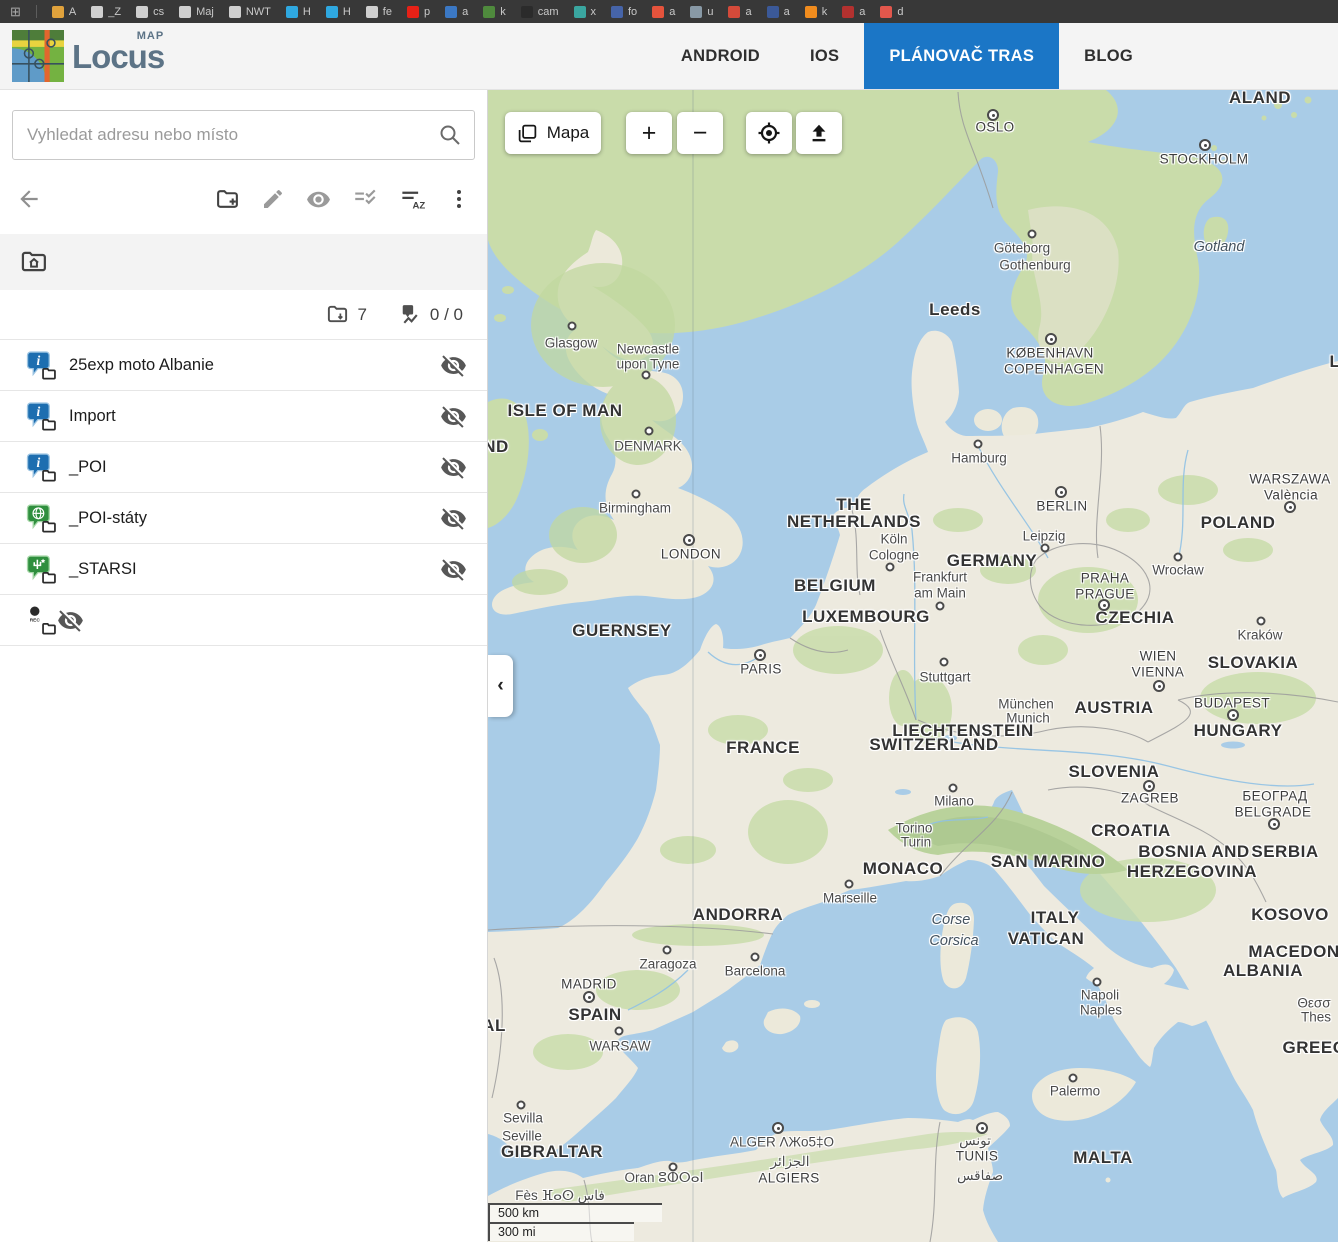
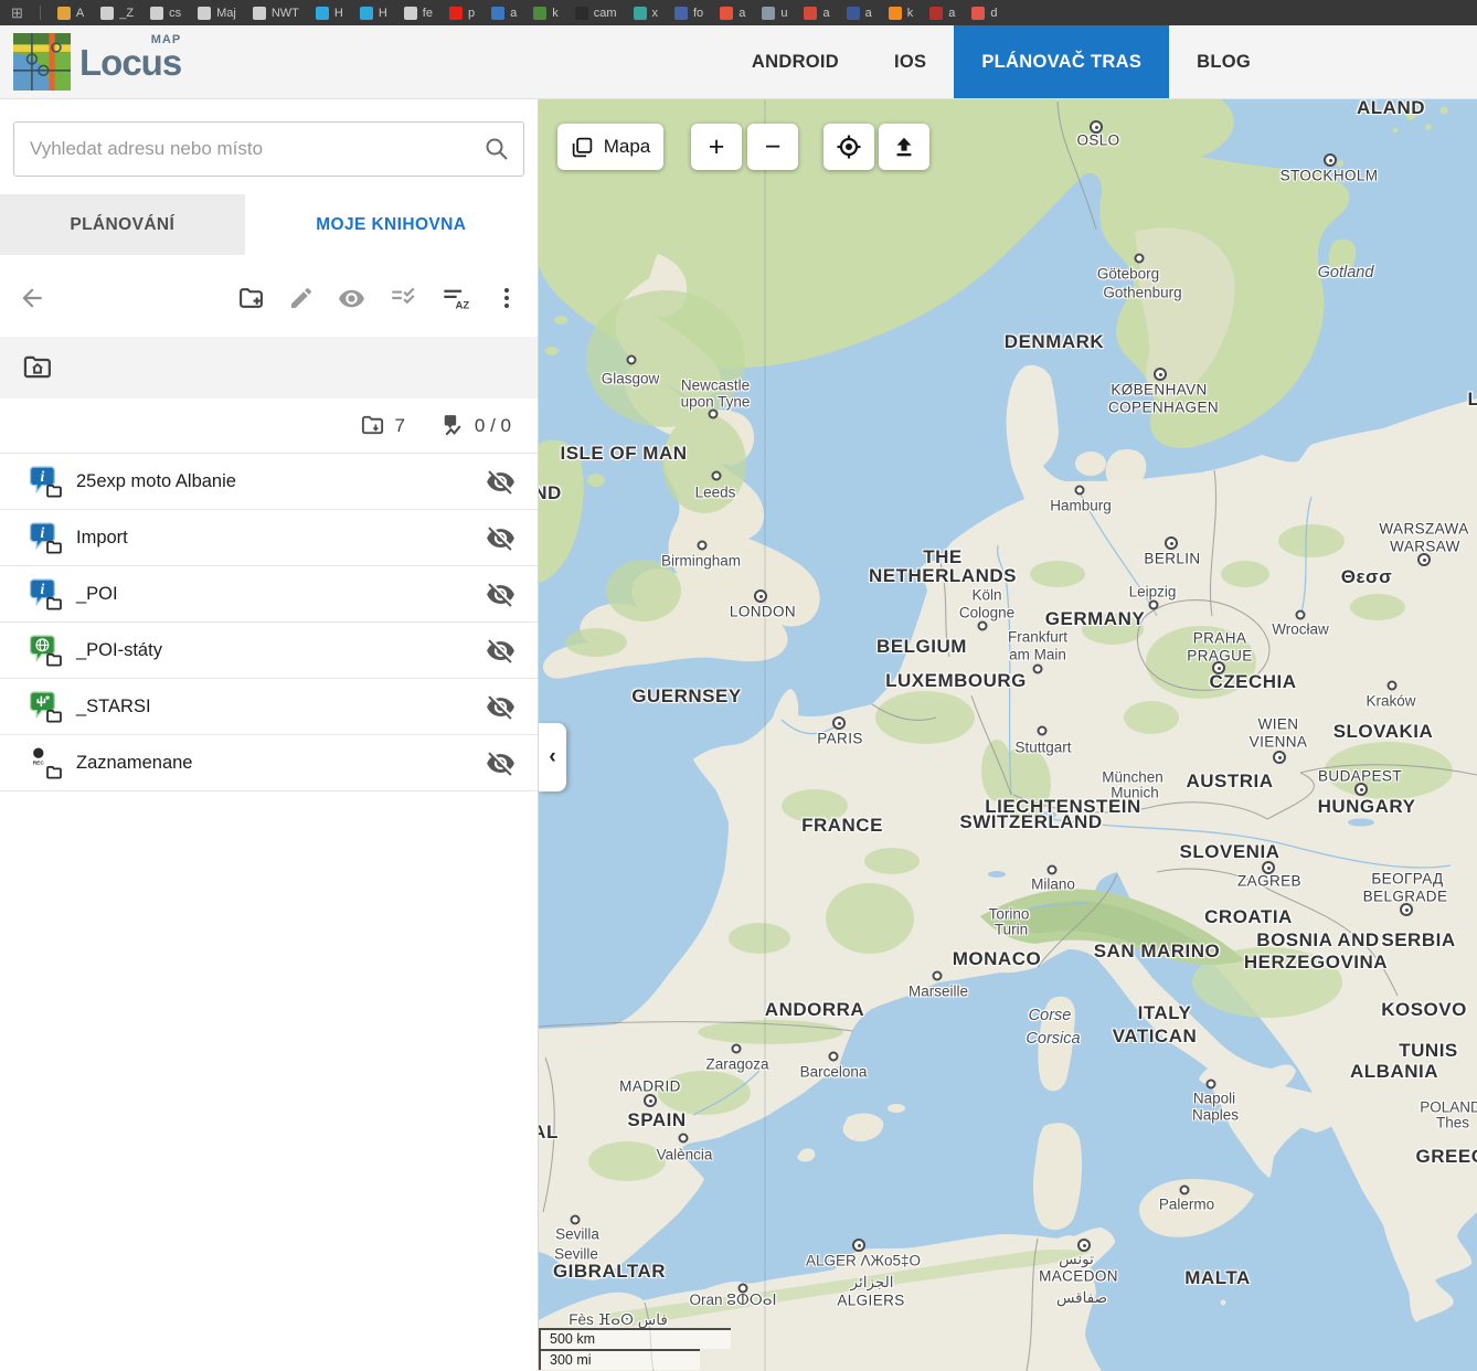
  ⊞
  A
  _Z
  cs
  Maj
  NWT
  H
  H
  fe
  p
  a
  k
  cam
  x
  fo
  a
  u
  a
  a
  k
  a
  d
  Locus
  MAP
  ANDROID
  IOS
  PLÁNOVAČ TRAS
  BLOG
  Vyhledat adresu nebo místo
+ PLÁNOVÁNÍ
+ MOJE KNIHOVNA
  AZ
  7
  0 / 0
  i
  25exp moto Albanie
  i
  Import
  i
  _POI
  _POI-státy
  _STARSI
+ Zaznamenane
  ALAND
  OSLO
  STOCKHOLM
  Göteborg
  Gothenburg
  Gotland
- Leeds
+ DENMARK
  KØBENHAVN
  COPENHAGEN
  Glasgow
  Newcastle
  upon Tyne
  ISLE OF MAN
  ND
- DENMARK
+ Leeds
  Hamburg
  WARSZAWA
- València
+ WARSAW
  BERLIN
  THE
  NETHERLANDS
- POLAND
+ Θεσσ
  Birmingham
  Köln
  Cologne
  Leipzig
  LONDON
  GERMANY
  Wrocław
  Frankfurt
  am Main
  PRAHA
  PRAGUE
  BELGIUM
  LUXEMBOURG
  CZECHIA
  Kraków
  GUERNSEY
  PARIS
  WIEN
  VIENNA
  SLOVAKIA
  Stuttgart
  BUDAPEST
  HUNGARY
  München
  Munich
  AUSTRIA
  LIECHTENSTEIN
  SWITZERLAND
  FRANCE
  SLOVENIA
  ZAGREB
  Milano
  БЕОГРАД
  BELGRADE
  Torino
  Turin
  CROATIA
  BOSNIA AND
  HERZEGOVINA
  SERBIA
  MONACO
  SAN MARINO
  Marseille
  KOSOVO
  ANDORRA
  Corse
  Corsica
  ITALY
  VATICAN
- MACEDON
+ TUNIS
  ALBANIA
  Zaragoza
  Barcelona
  MADRID
  Napoli
  Naples
  SPAIN
- WARSAW
+ València
  AL
- Θεσσ
+ POLAND
  Thes
  GREE
  Palermo
  Sevilla
  Seville
  GIBRALTAR
  MALTA
  ALGER ΛЖo5‡O
  الجزائر
  ALGIERS
  تونس
- TUNIS
+ MACEDON
  صفاقس
  Oran ⵓⵀⵔⴰⵏ
  Fès ⴼⴰⵙ فاس
  L
  Mapa
  +
  −
  ‹
  500 km
  300 mi
